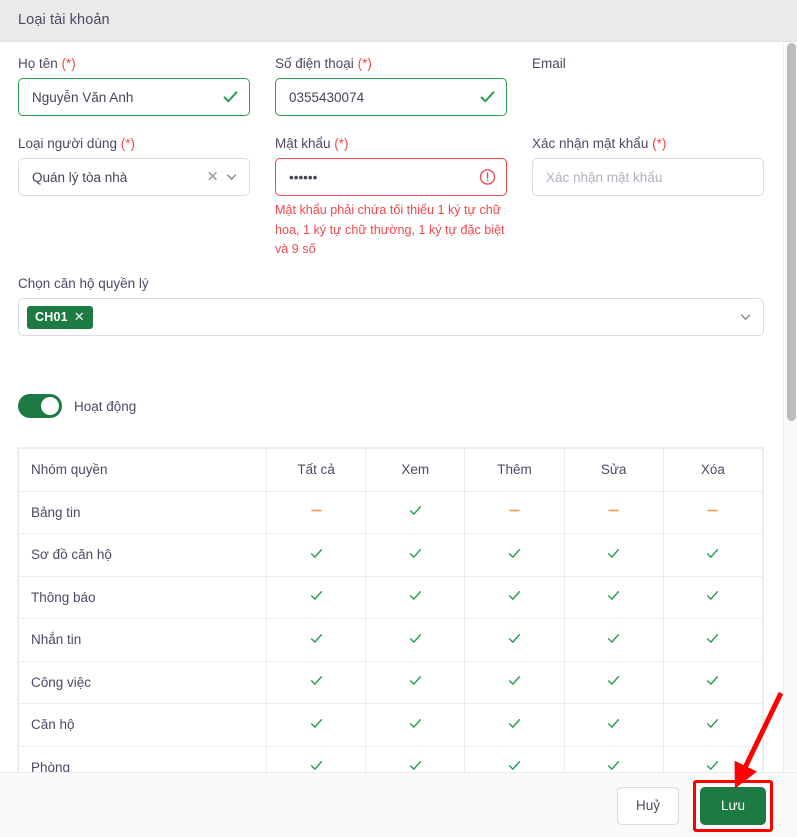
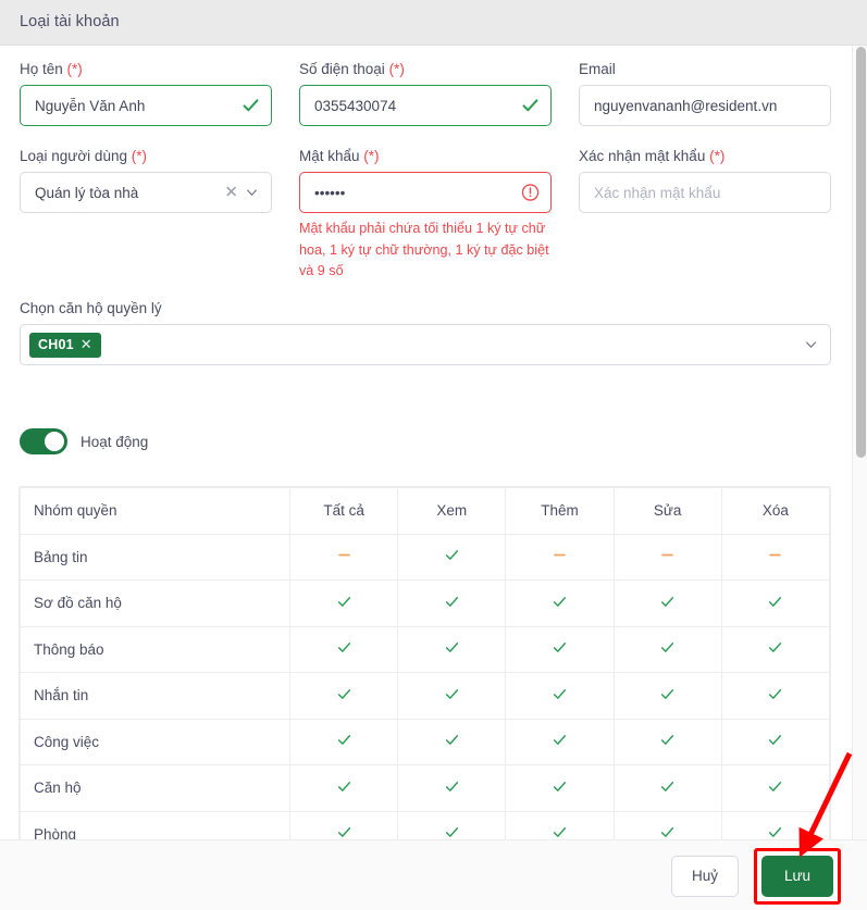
  Loại tài khoản
  Họ tên (*)
  Nguyễn Văn Anh
  Số điện thoại (*)
  0355430074
  Email
+ nguyenvananh@resident.vn
  Loại người dùng (*)
  Quán lý tòa nhà
  ✕
  Mật khẩu (*)
  ••••••
  Mật khẩu phải chứa tối thiểu 1 ký tự chữ hoa, 1 ký tự chữ thường, 1 ký tự đặc biệt và 9 số
  Xác nhận mật khẩu (*)
  Xác nhận mật khẩu
  Chọn căn hộ quyền lý
  CH01
  ✕
  Hoạt động
  Nhóm quyền	Tất cả	Xem	Thêm	Sửa	Xóa
  Bảng tin
  Sơ đồ căn hộ
  Thông báo
  Nhắn tin
  Công việc
  Căn hộ
  Phòng
  Huỷ
  Lưu
